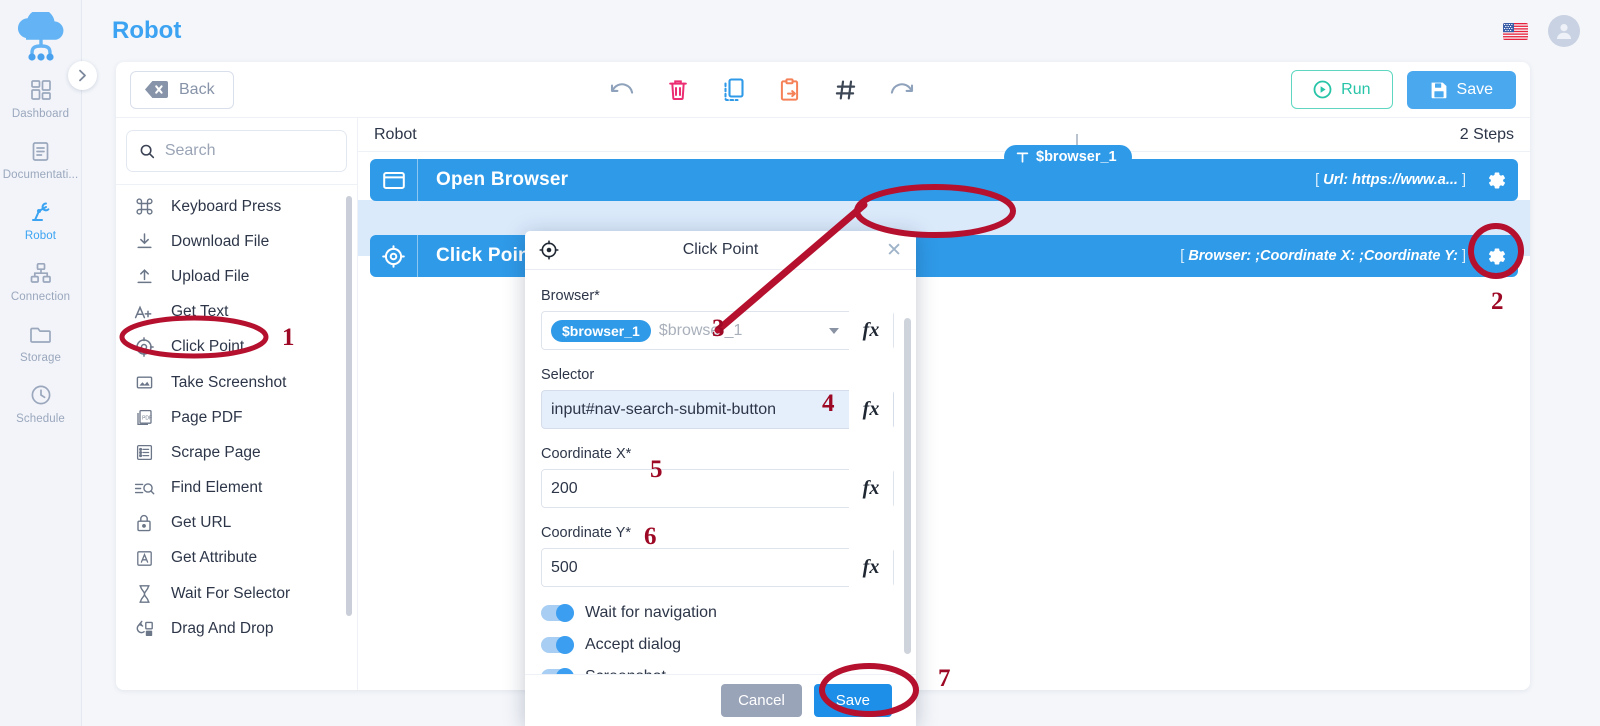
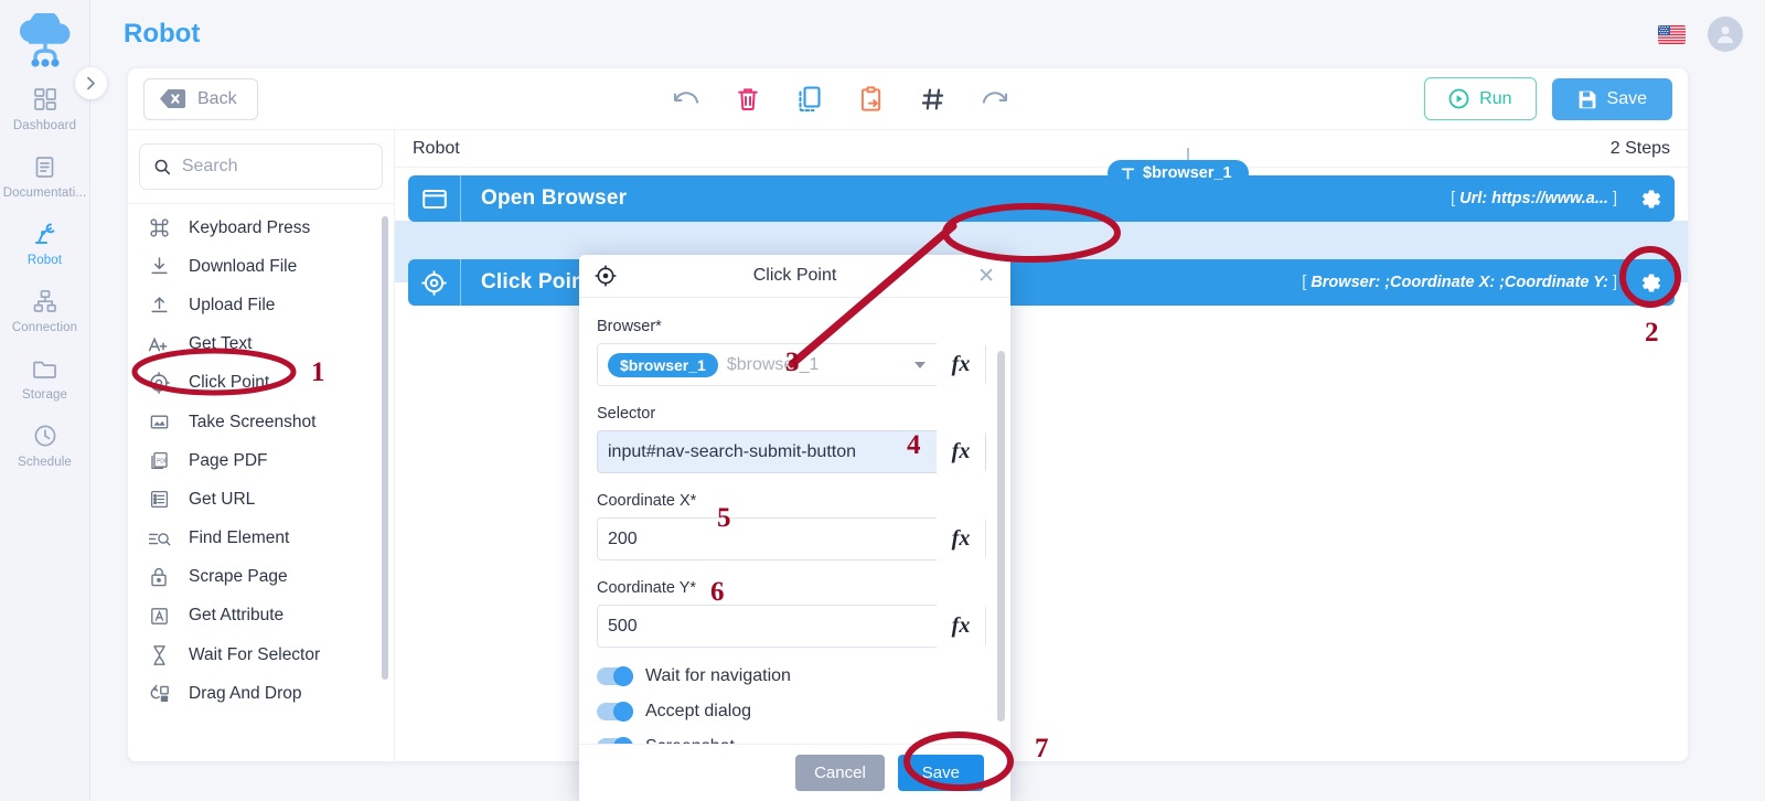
  Dashboard
  Documentati...
  Robot
  Connection
  Storage
  Schedule
  Robot
  Back
  Run
  Save
  Search
  Keyboard Press
  Download File
  Upload File
  Get Text
  Click Point
  Take Screenshot
  Page PDF
- Scrape Page
+ Get URL
  Find Element
- Get URL
+ Scrape Page
  Get Attribute
  Wait For Selector
  Drag And Drop
  Robot
  2 Steps
  Open Browser
  [ Url: https://www.a... ]
  $browser_1
  Click Poin
  [ Browser: ;Coordinate X: ;Coordinate Y: ]
  Click Point
  ✕
  Browser*
  $browser_1
  $brows_1
  fx
  Selector
  input#nav-search-submit-button
  fx
  Coordinate X*
  200
  fx
  Coordinate Y*
  500
  fx
  Wait for navigation
  Accept dialog
  Cancel
  Save
  1
  2
  3
  4
  5
  6
  7
